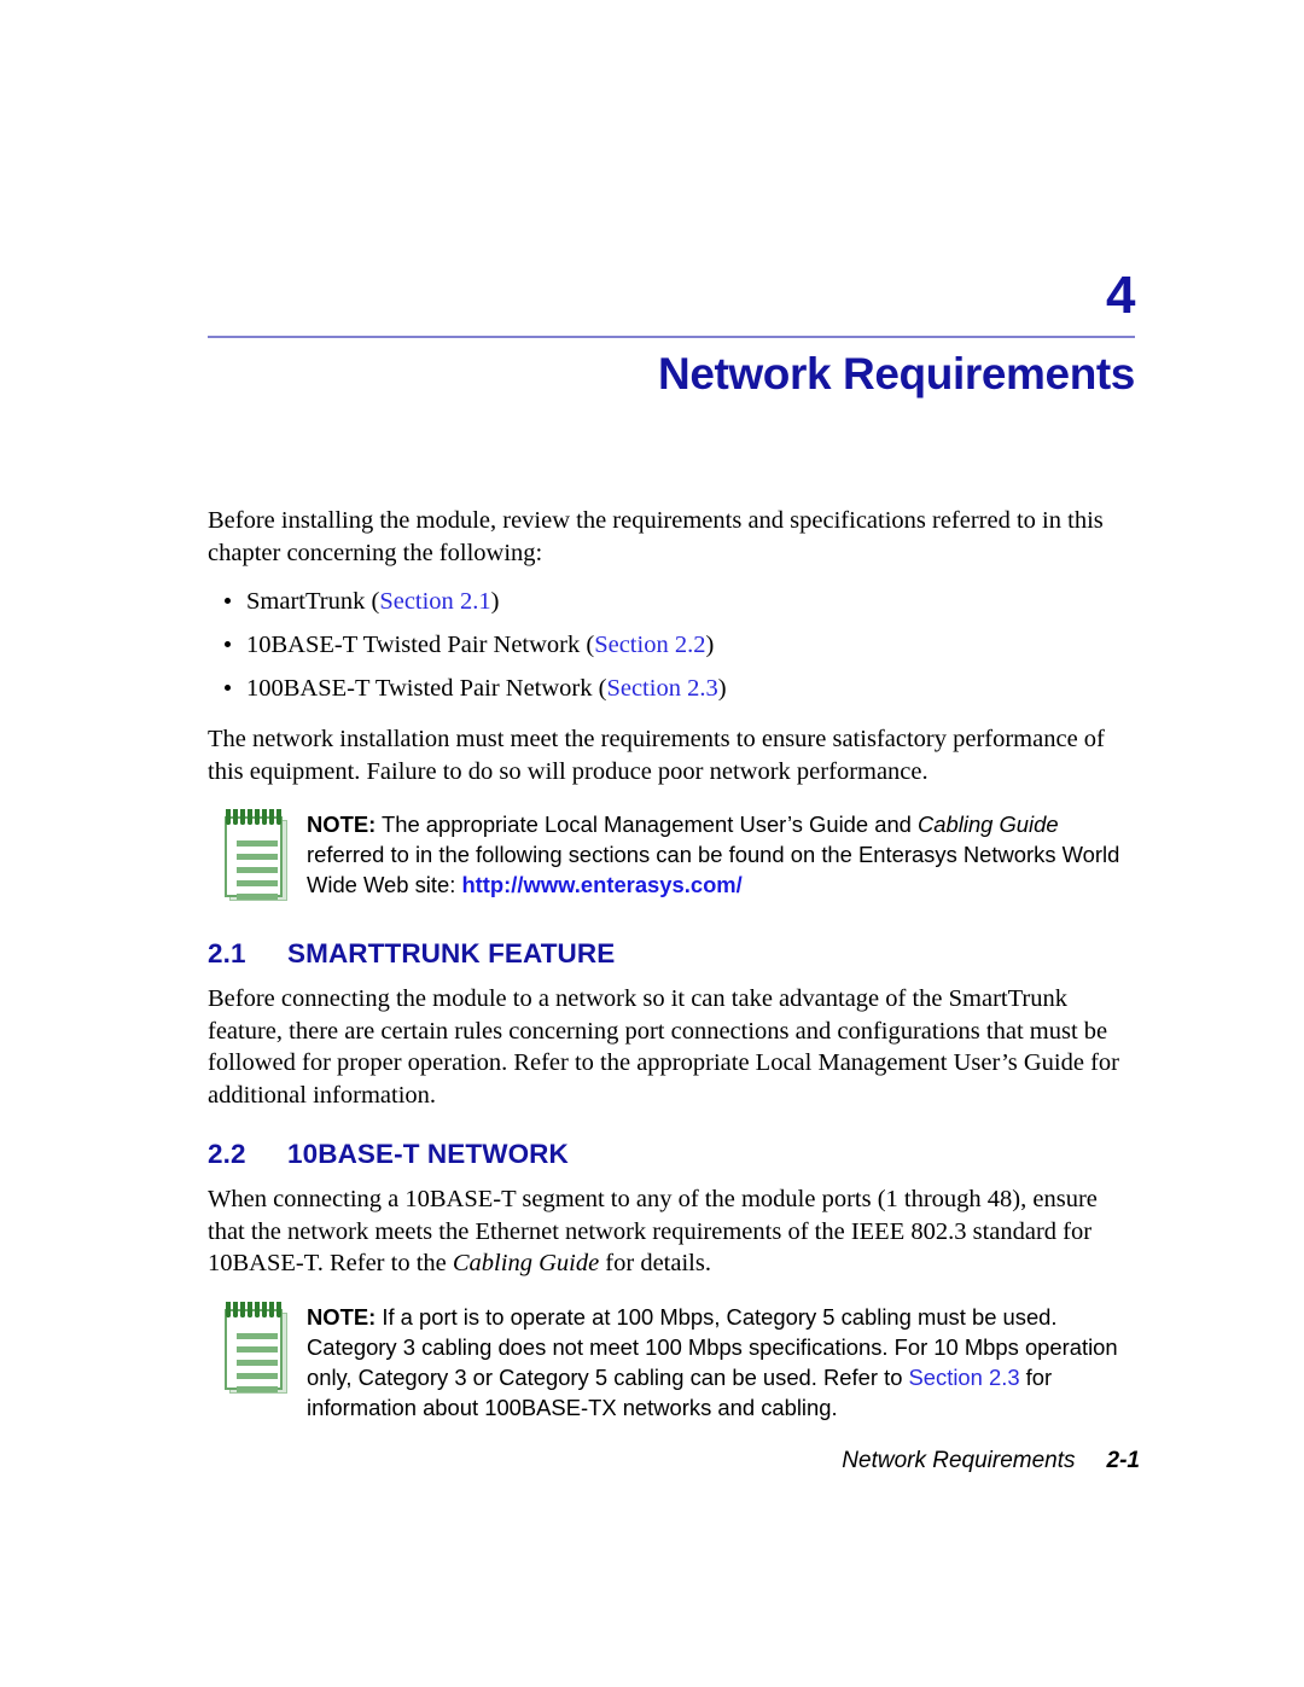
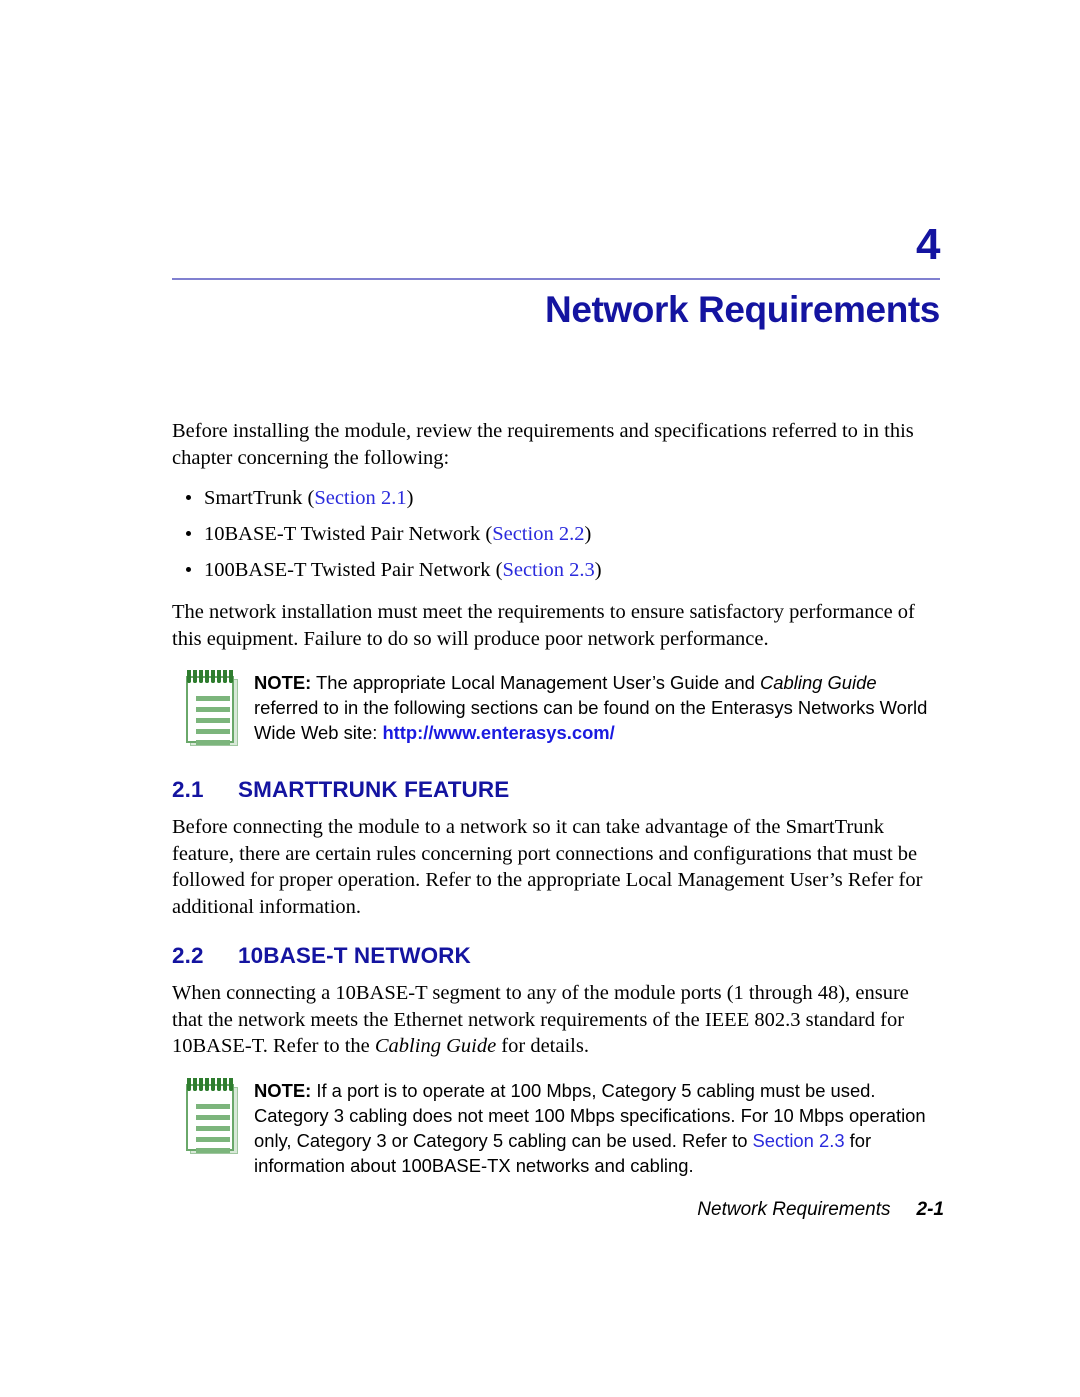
  4
  Network Requirements
  Before installing the module, review the requirements and specifications referred to in this chapter concerning the following:
  SmartTrunk (Section 2.1)
  10BASE-T Twisted Pair Network (Section 2.2)
  100BASE-T Twisted Pair Network (Section 2.3)
  The network installation must meet the requirements to ensure satisfactory performance of this equipment. Failure to do so will produce poor network performance.
  NOTE: The appropriate Local Management User’s Guide and Cabling Guide referred to in the following sections can be found on the Enterasys Networks World Wide Web site: http://www.enterasys.com/
  2.1 SMARTTRUNK FEATURE
- Before connecting the module to a network so it can take advantage of the SmartTrunk feature, there are certain rules concerning port connections and configurations that must be followed for proper operation. Refer to the appropriate Local Management User’s Guide for additional information.
+ Before connecting the module to a network so it can take advantage of the SmartTrunk feature, there are certain rules concerning port connections and configurations that must be followed for proper operation. Refer to the appropriate Local Management User’s Refer for additional information.
  2.2 10BASE-T NETWORK
  When connecting a 10BASE-T segment to any of the module ports (1 through 48), ensure that the network meets the Ethernet network requirements of the IEEE 802.3 standard for 10BASE-T. Refer to the Cabling Guide for details.
  NOTE: If a port is to operate at 100 Mbps, Category 5 cabling must be used. Category 3 cabling does not meet 100 Mbps specifications. For 10 Mbps operation only, Category 3 or Category 5 cabling can be used. Refer to Section 2.3 for information about 100BASE-TX networks and cabling.
  Network Requirements 2-1
